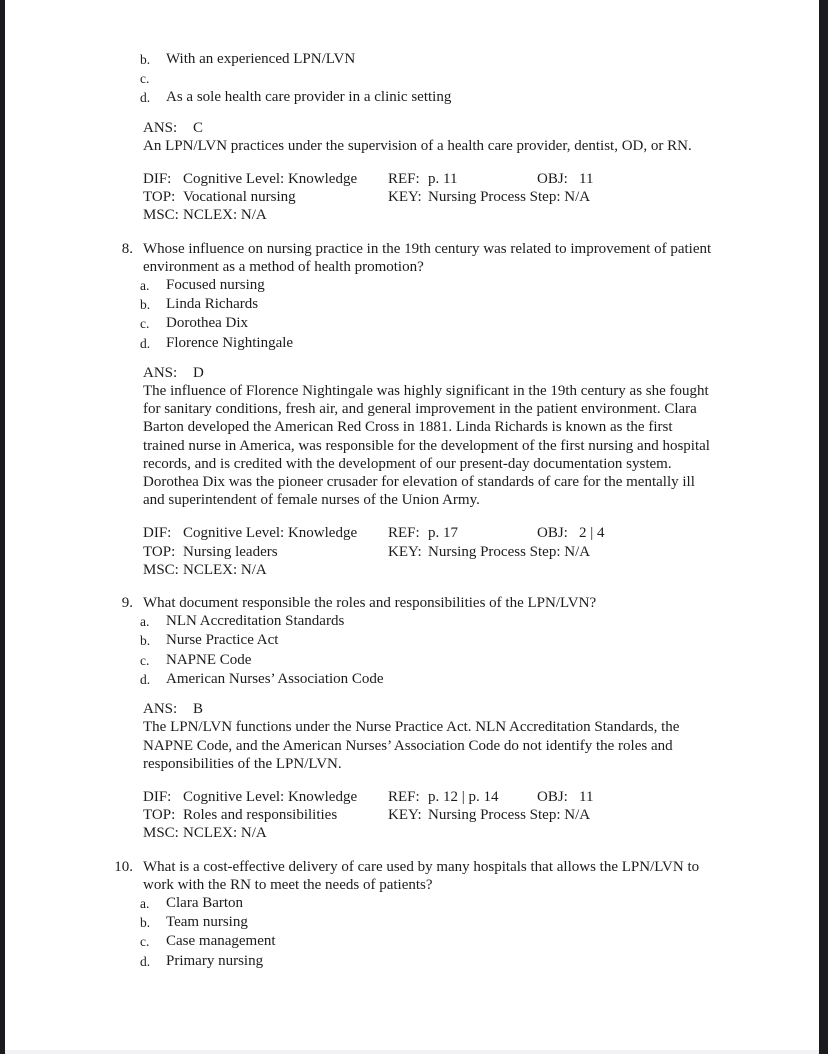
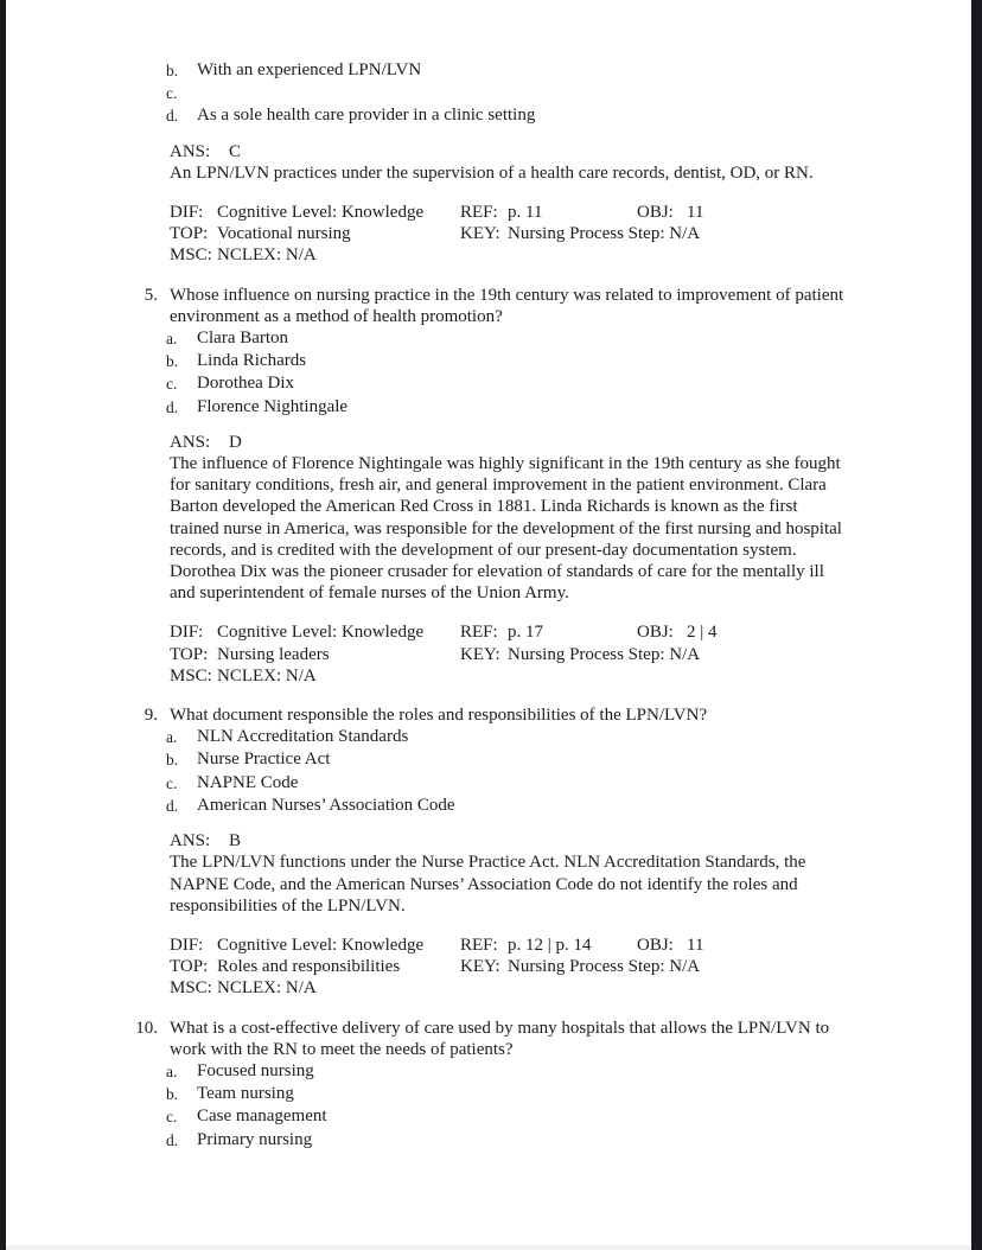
  b.
  With an experienced LPN/LVN
  c.
  d.
  As a sole health care provider in a clinic setting
  ANS:
  C
- An LPN/LVN practices under the supervision of a health care provider, dentist, OD, or RN.
+ An LPN/LVN practices under the supervision of a health care records, dentist, OD, or RN.
  DIF:
  Cognitive Level: Knowledge
  REF:
  p. 11
  OBJ:
  11
  TOP:
  Vocational nursing
  KEY:
  Nursing Process Step: N/A
  MSC:
  NCLEX: N/A
- 8.
+ 5.
  Whose influence on nursing practice in the 19th century was related to improvement of patient
  environment as a method of health promotion?
  a.
- Focused nursing
+ Clara Barton
  b.
  Linda Richards
  c.
  Dorothea Dix
  d.
  Florence Nightingale
  ANS:
  D
  The influence of Florence Nightingale was highly significant in the 19th century as she fought
  for sanitary conditions, fresh air, and general improvement in the patient environment. Clara
  Barton developed the American Red Cross in 1881. Linda Richards is known as the first
  trained nurse in America, was responsible for the development of the first nursing and hospital
  records, and is credited with the development of our present-day documentation system.
  Dorothea Dix was the pioneer crusader for elevation of standards of care for the mentally ill
  and superintendent of female nurses of the Union Army.
  DIF:
  Cognitive Level: Knowledge
  REF:
  p. 17
  OBJ:
  2 | 4
  TOP:
  Nursing leaders
  KEY:
  Nursing Process Step: N/A
  MSC:
  NCLEX: N/A
  9.
  What document responsible the roles and responsibilities of the LPN/LVN?
  a.
  NLN Accreditation Standards
  b.
  Nurse Practice Act
  c.
  NAPNE Code
  d.
  American Nurses’ Association Code
  ANS:
  B
  The LPN/LVN functions under the Nurse Practice Act. NLN Accreditation Standards, the
  NAPNE Code, and the American Nurses’ Association Code do not identify the roles and
  responsibilities of the LPN/LVN.
  DIF:
  Cognitive Level: Knowledge
  REF:
  p. 12 | p. 14
  OBJ:
  11
  TOP:
  Roles and responsibilities
  KEY:
  Nursing Process Step: N/A
  MSC:
  NCLEX: N/A
  10.
  What is a cost-effective delivery of care used by many hospitals that allows the LPN/LVN to
  work with the RN to meet the needs of patients?
  a.
- Clara Barton
+ Focused nursing
  b.
  Team nursing
  c.
  Case management
  d.
  Primary nursing
